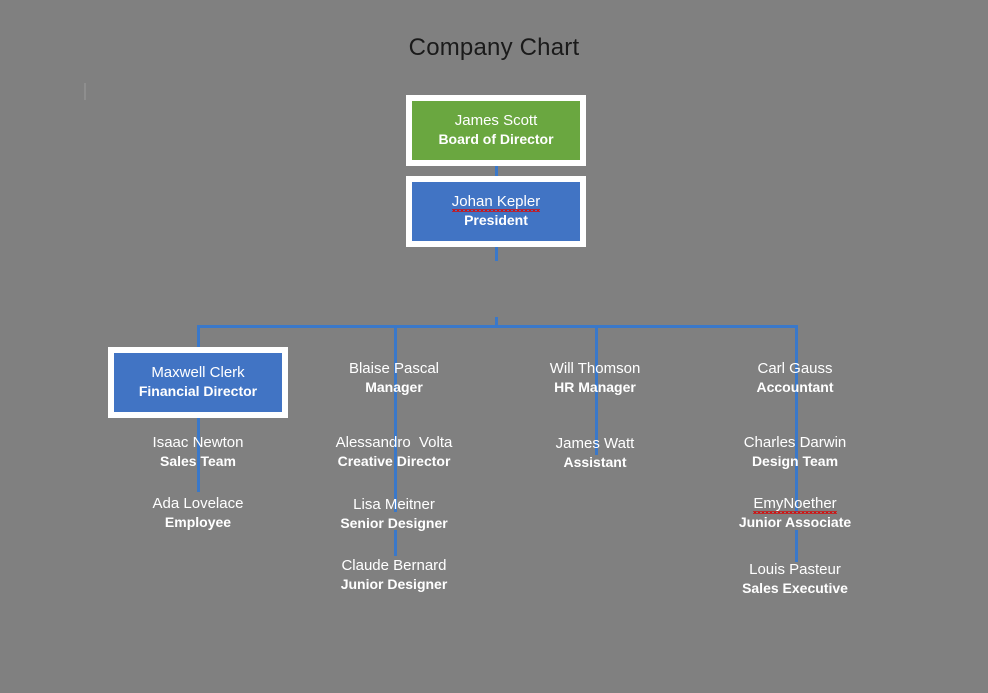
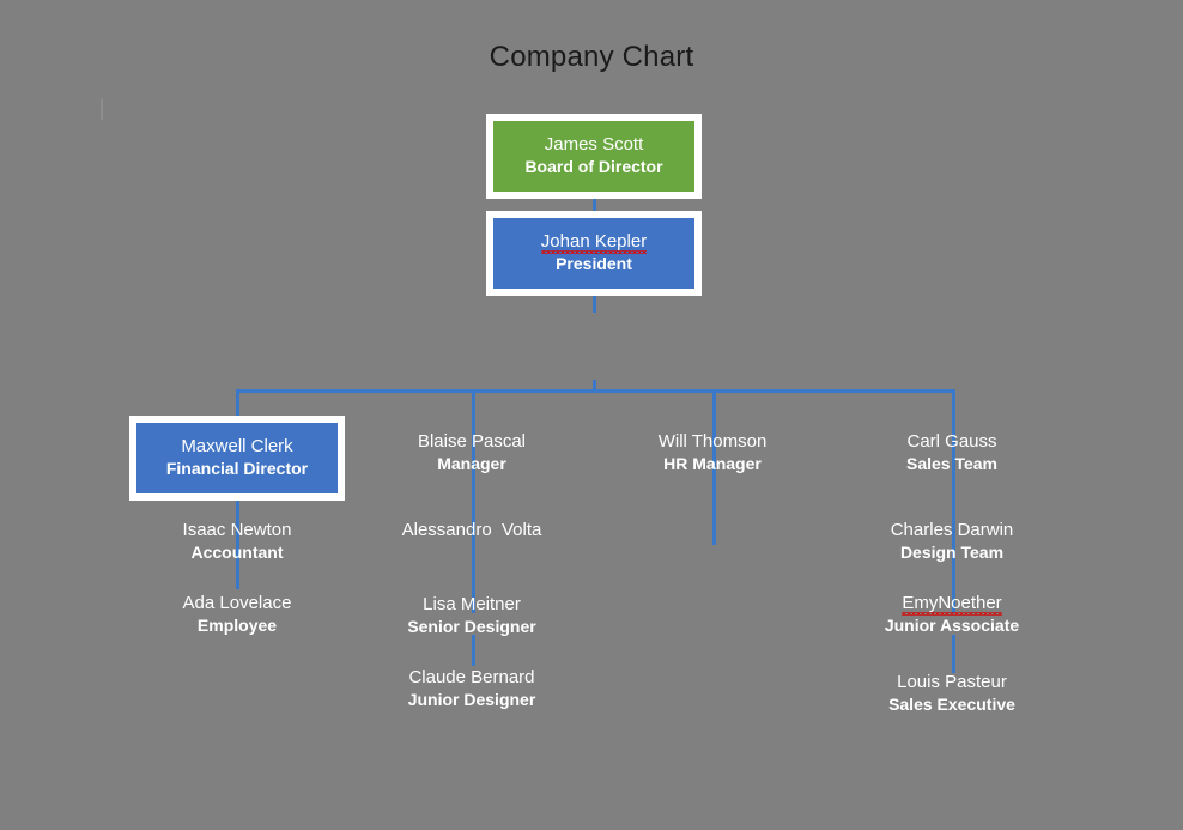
  Company Chart
  James Scott
  Board of Director
  Johan Kepler
  President
  Maxwell Clerk
  Financial Director
  Blaise Pascal
  Manager
  Will Thomson
  HR Manager
  Carl Gauss
- Accountant
+ Sales Team
  Isaac Newton
- Sales Team
+ Accountant
  Alessandro Volta
- Creative Director
- James Watt
- Assistant
  Charles Darwin
  Design Team
  Ada Lovelace
  Employee
  Lisa Meitner
  Senior Designer
  EmyNoether
  Junior Associate
  Claude Bernard
  Junior Designer
  Louis Pasteur
  Sales Executive
